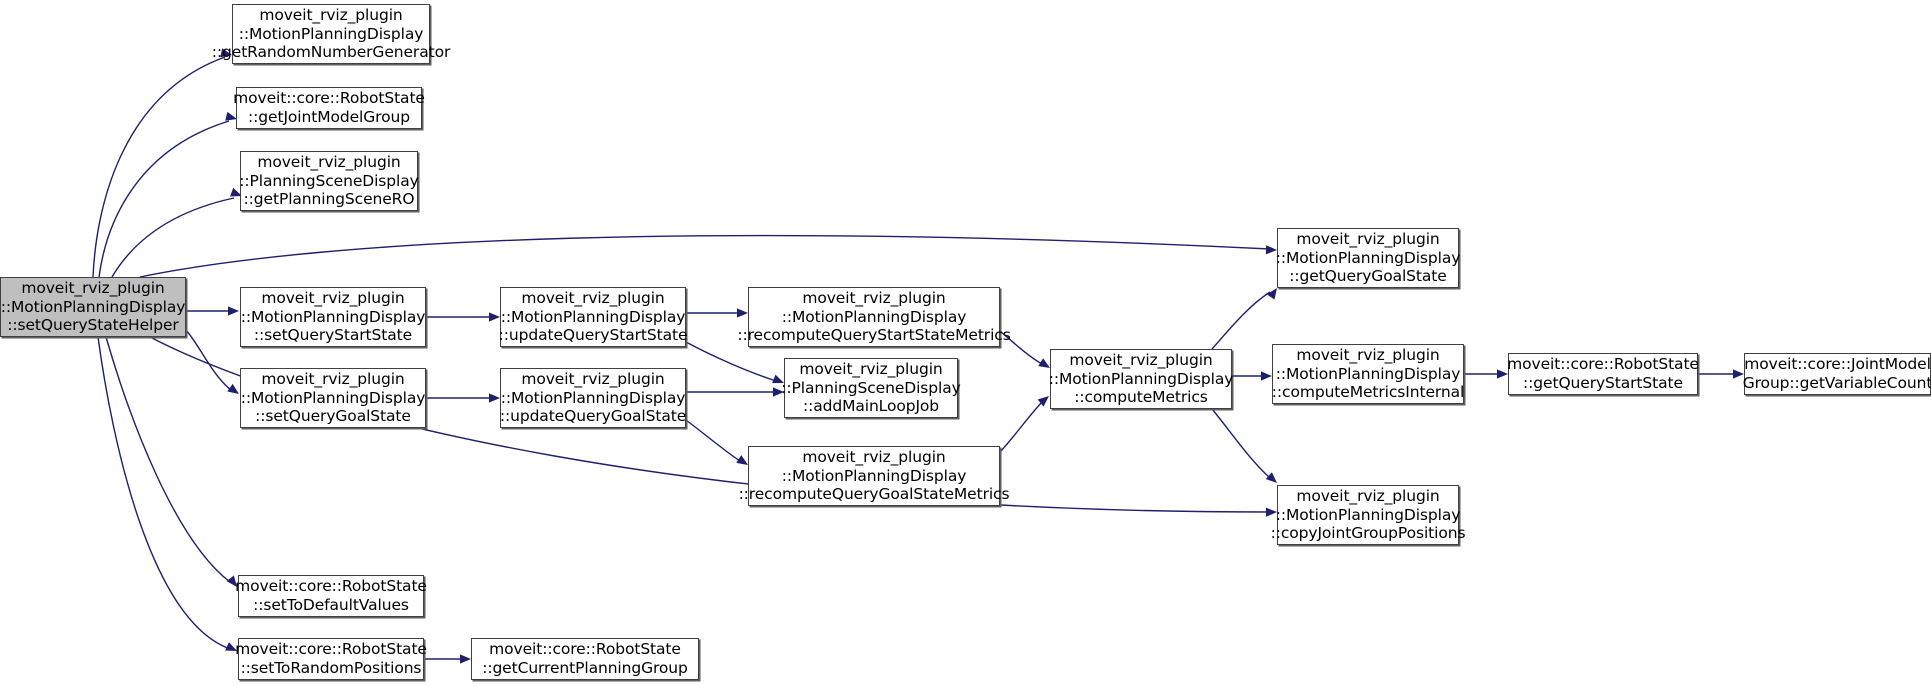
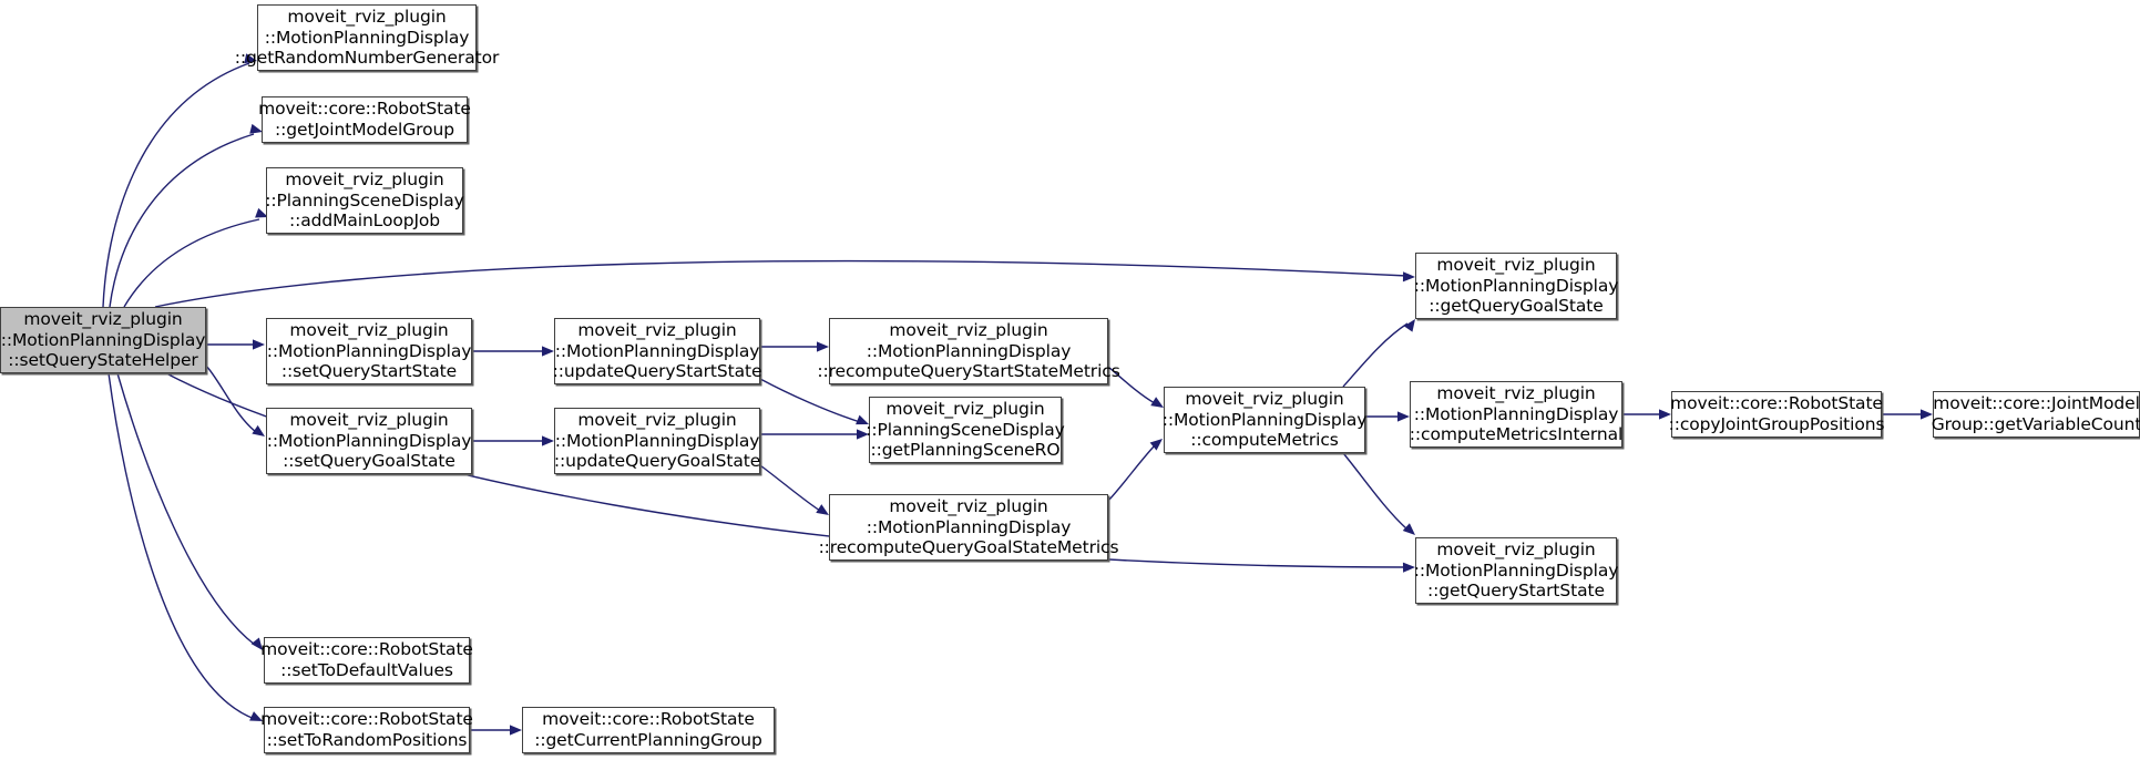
  moveit_rviz_plugin
  ::MotionPlanningDisplay
  ::setQueryStateHelper
  moveit_rviz_plugin
  ::MotionPlanningDisplay
  ::getRandomNumberGenerator
  moveit::core::RobotState
  ::getJointModelGroup
  moveit_rviz_plugin
  ::PlanningSceneDisplay
- ::getPlanningSceneRO
+ ::addMainLoopJob
  moveit_rviz_plugin
  ::MotionPlanningDisplay
  ::setQueryStartState
  moveit_rviz_plugin
  ::MotionPlanningDisplay
  ::setQueryGoalState
  moveit::core::RobotState
  ::setToDefaultValues
  moveit::core::RobotState
  ::setToRandomPositions
  moveit::core::RobotState
  ::getCurrentPlanningGroup
  moveit_rviz_plugin
  ::MotionPlanningDisplay
  ::updateQueryStartState
  moveit_rviz_plugin
  ::MotionPlanningDisplay
  ::updateQueryGoalState
  moveit_rviz_plugin
  ::MotionPlanningDisplay
  ::recomputeQueryStartStateMetrics
  moveit_rviz_plugin
  ::PlanningSceneDisplay
- ::addMainLoopJob
+ ::getPlanningSceneRO
  moveit_rviz_plugin
  ::MotionPlanningDisplay
  ::recomputeQueryGoalStateMetrics
  moveit_rviz_plugin
  ::MotionPlanningDisplay
  ::computeMetrics
  moveit_rviz_plugin
  ::MotionPlanningDisplay
  ::getQueryGoalState
  moveit_rviz_plugin
  ::MotionPlanningDisplay
  ::computeMetricsInternal
  moveit_rviz_plugin
  ::MotionPlanningDisplay
- ::copyJointGroupPositions
+ ::getQueryStartState
  moveit::core::RobotState
- ::getQueryStartState
+ ::copyJointGroupPositions
  moveit::core::JointModel
  Group::getVariableCount
